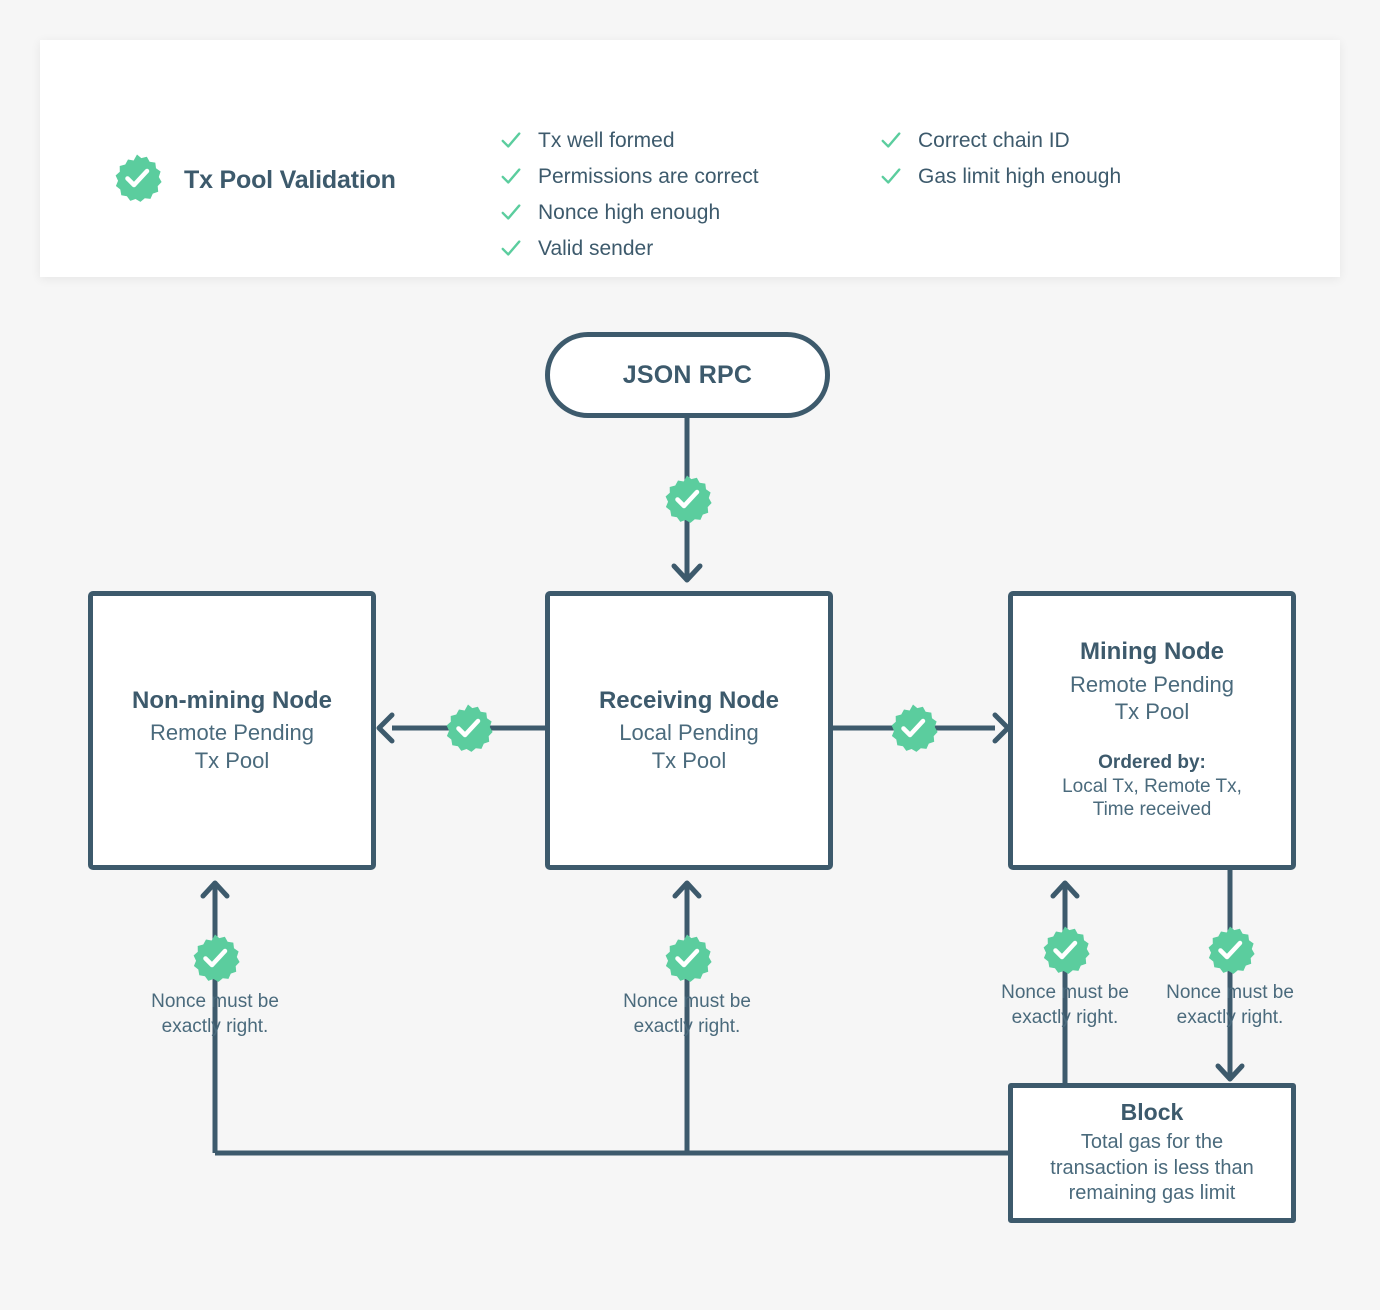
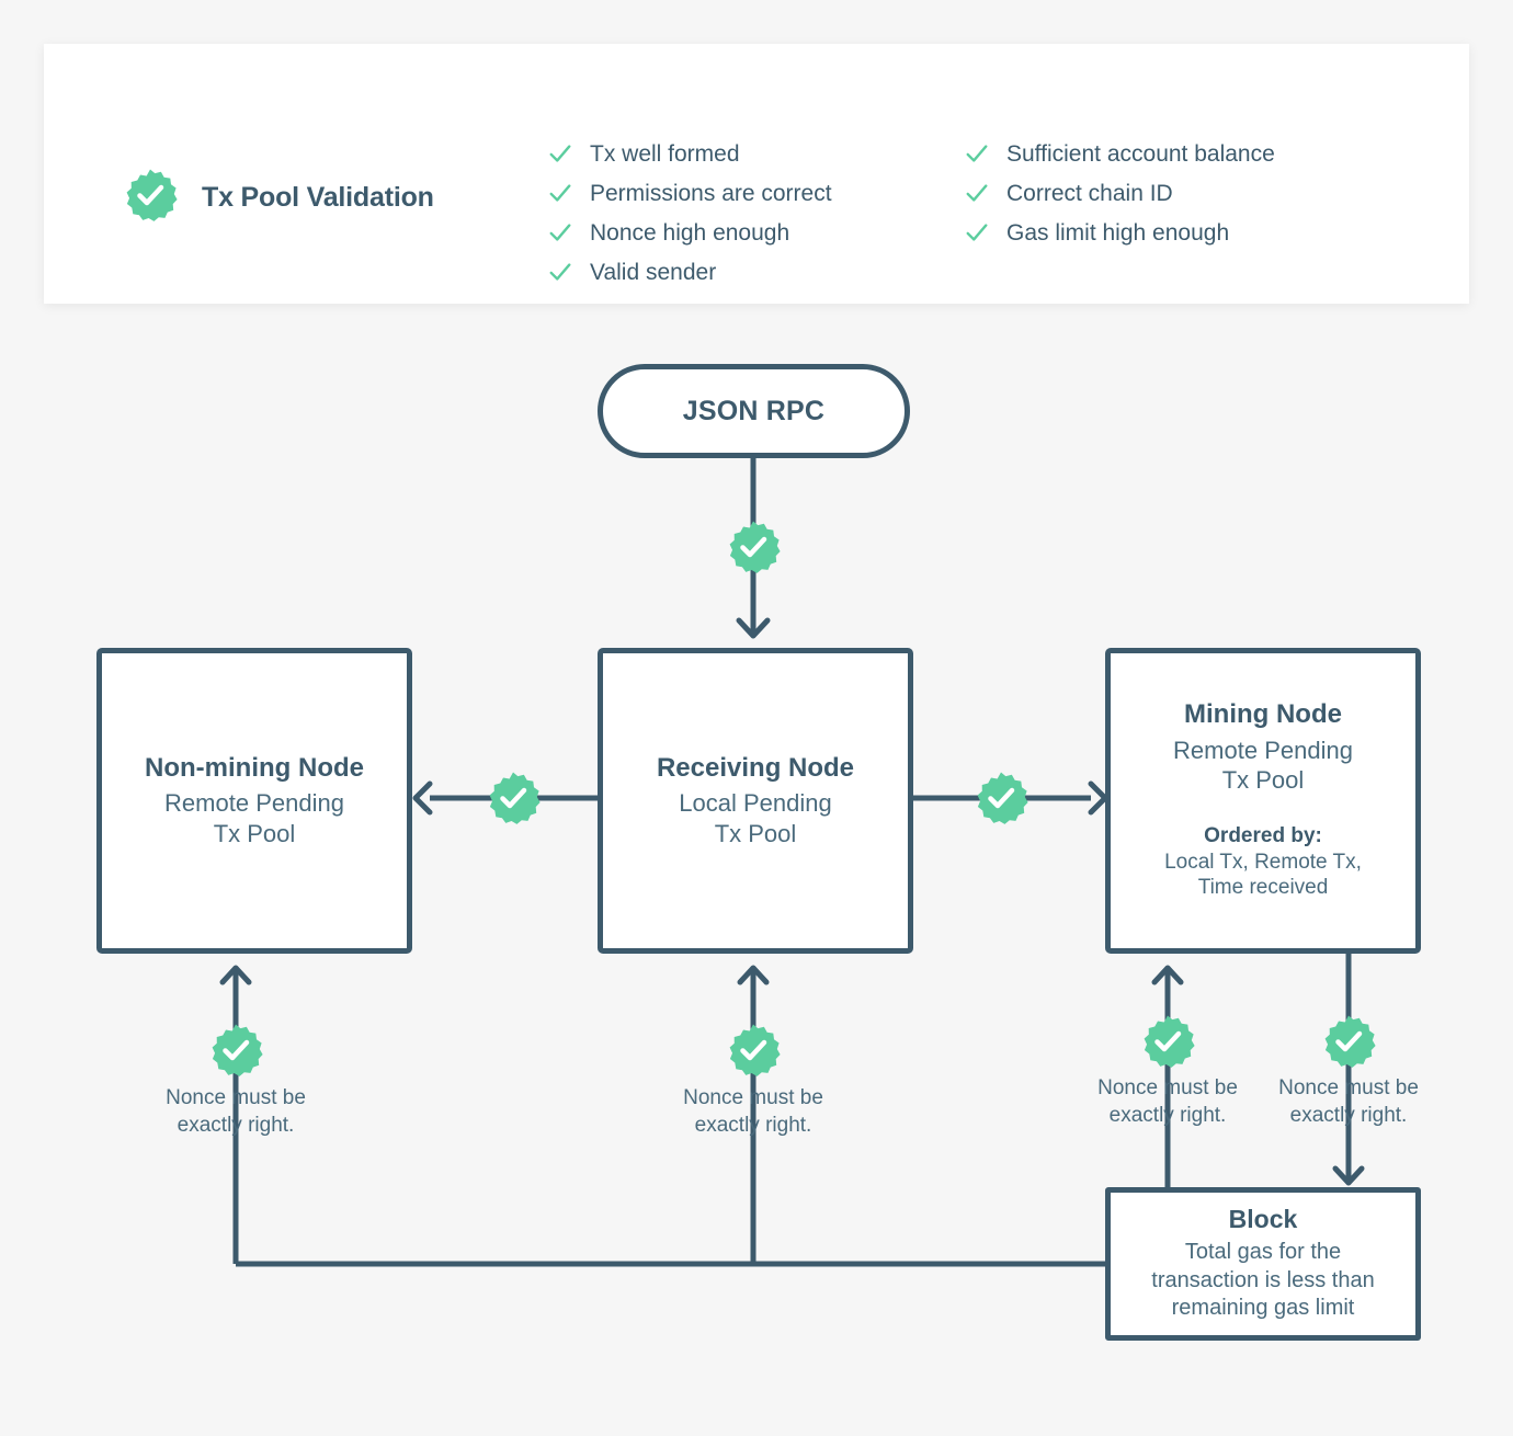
  Tx Pool Validation
  Tx well formed
  Permissions are correct
  Nonce high enough
  Valid sender
+ Sufficient account balance
  Correct chain ID
  Gas limit high enough
  JSON RPC
  Non-mining Node
  Remote Pending
  Tx Pool
  Receiving Node
  Local Pending
  Tx Pool
  Mining Node
  Remote Pending
  Tx Pool
  Ordered by:
  Local Tx, Remote Tx,
  Time received
  Block
  Total gas for the
  transaction is less than
  remaining gas limit
  Nonce must be
  exactly right.
  Nonce must be
  exactly right.
  Nonce must be
  exactly right.
  Nonce must be
  exactly right.
